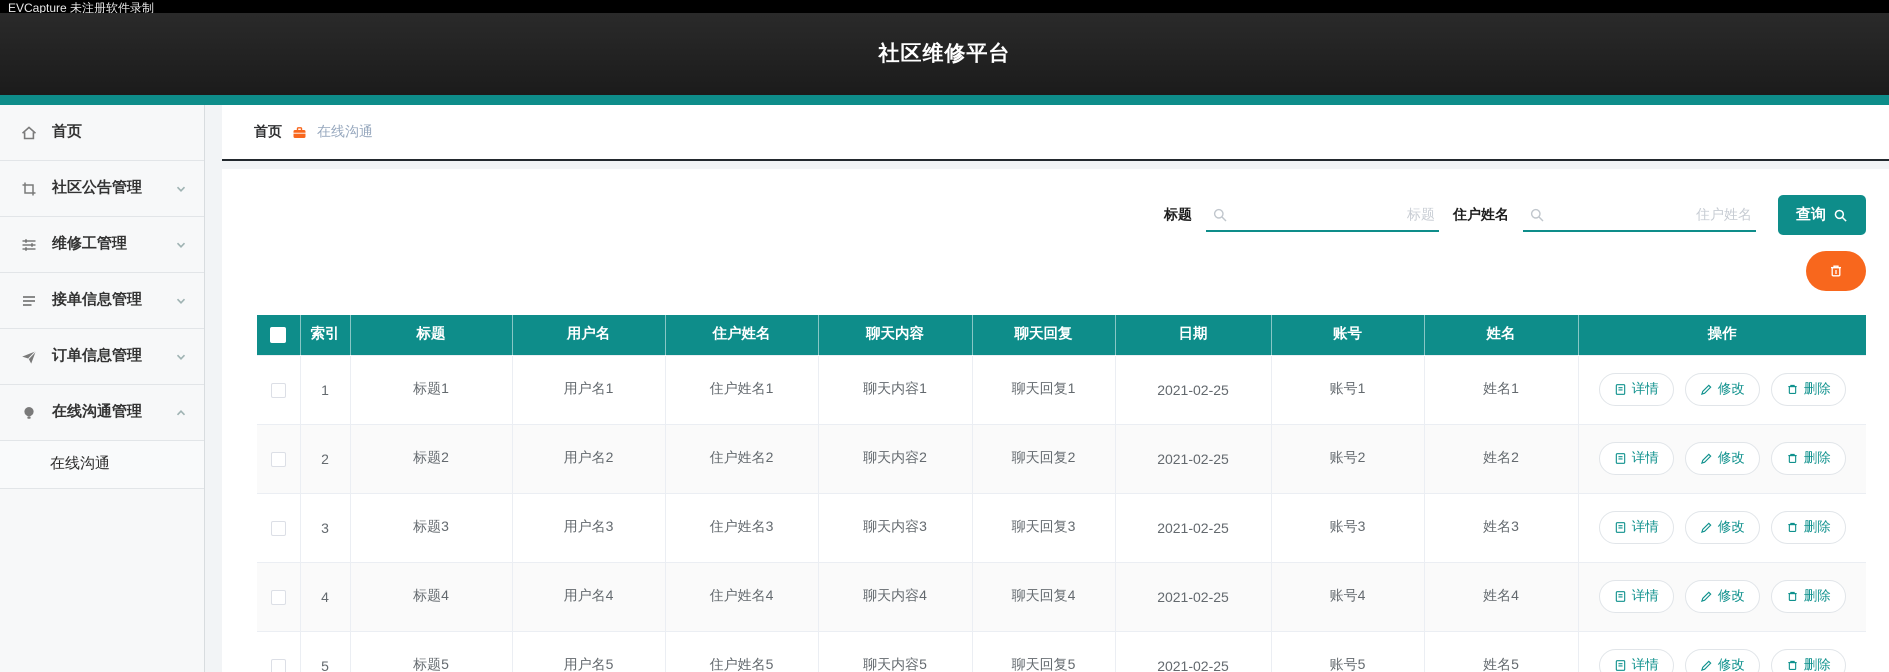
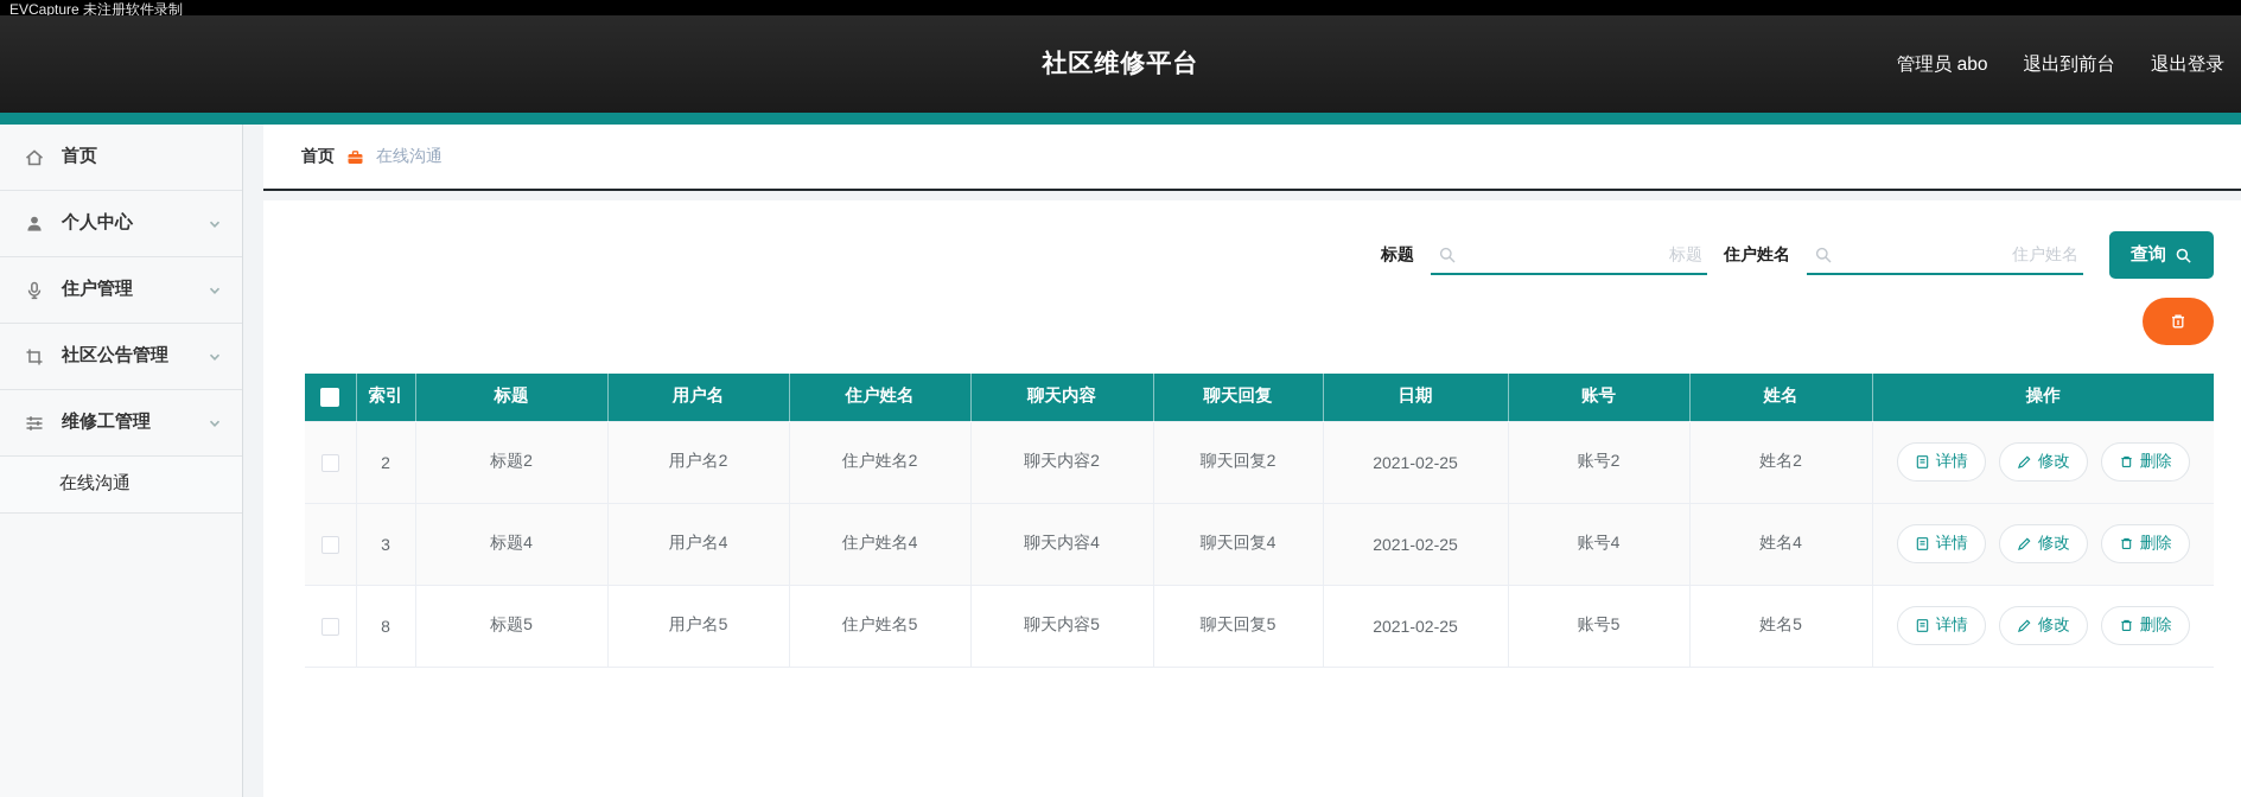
  EVCapture 未注册软件录制
  社区维修平台
+ 管理员 abo
+ 退出到前台
+ 退出登录
  首页
+ 个人中心
+ 住户管理
  社区公告管理
  维修工管理
- 接单信息管理
- 订单信息管理
- 在线沟通管理
  在线沟通
  首页
  在线沟通
  标题
  标题
  住户姓名
  住户姓名
  查询
  	索引	标题	用户名	住户姓名	聊天内容	聊天回复	日期	账号	姓名	操作
- 	1	标题1	用户名1	住户姓名1	聊天内容1	聊天回复1	2021-02-25	账号1	姓名1	详情 修改 删除
  	2	标题2	用户名2	住户姓名2	聊天内容2	聊天回复2	2021-02-25	账号2	姓名2	详情 修改 删除
- 	3	标题3	用户名3	住户姓名3	聊天内容3	聊天回复3	2021-02-25	账号3	姓名3	详情 修改 删除
- 	4	标题4	用户名4	住户姓名4	聊天内容4	聊天回复4	2021-02-25	账号4	姓名4	详情 修改 删除
+ 	3	标题4	用户名4	住户姓名4	聊天内容4	聊天回复4	2021-02-25	账号4	姓名4	详情 修改 删除
- 	5	标题5	用户名5	住户姓名5	聊天内容5	聊天回复5	2021-02-25	账号5	姓名5	详情 修改 删除
+ 	8	标题5	用户名5	住户姓名5	聊天内容5	聊天回复5	2021-02-25	账号5	姓名5	详情 修改 删除
